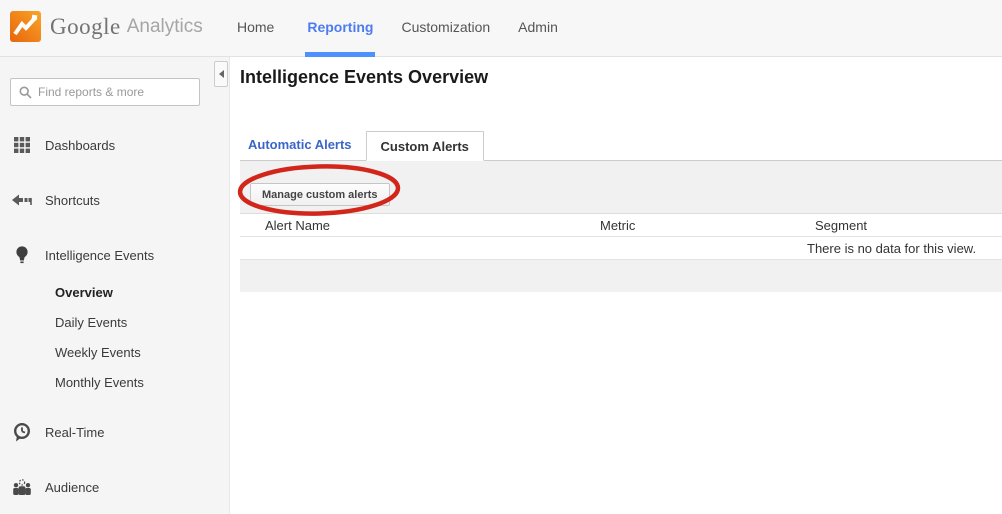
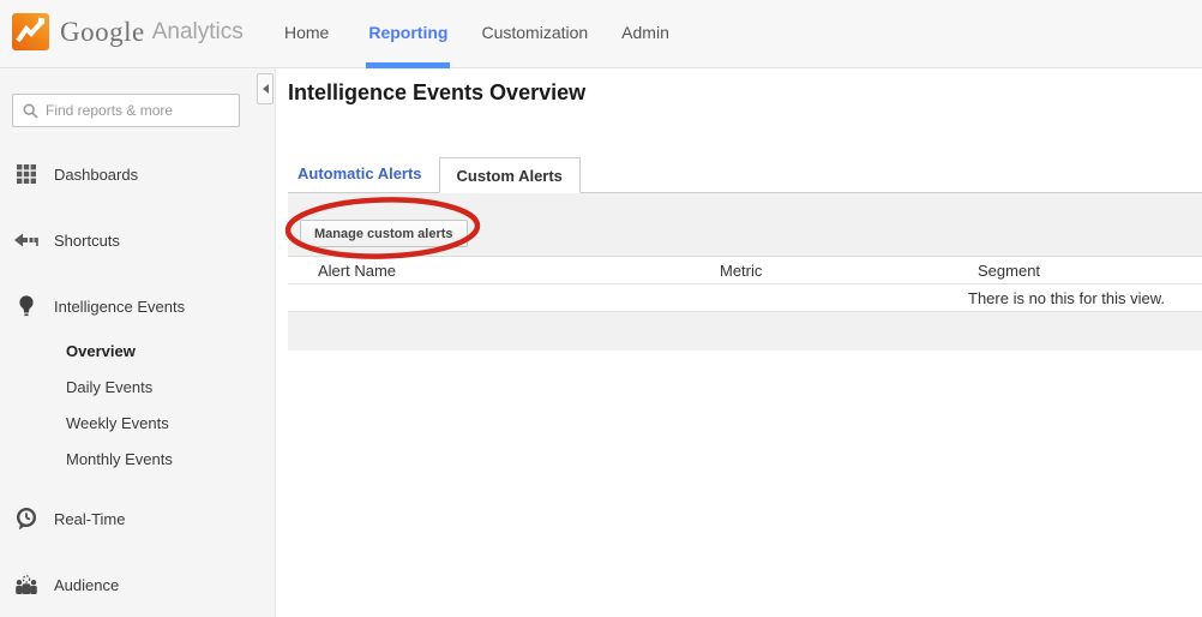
  Google
  Analytics
  Home
  Reporting
  Customization
  Admin
  Find reports & more
  Dashboards
  Shortcuts
  Intelligence Events
  Overview
  Daily Events
  Weekly Events
  Monthly Events
  Real-Time
  Audience
  Intelligence Events Overview
  Automatic Alerts
  Custom Alerts
  Manage custom alerts
  Alert Name
  Metric
  Segment
- There is no data for this view.
+ There is no this for this view.
